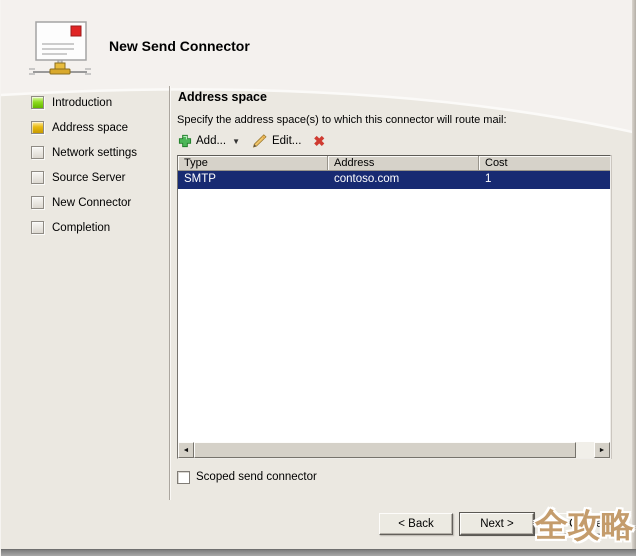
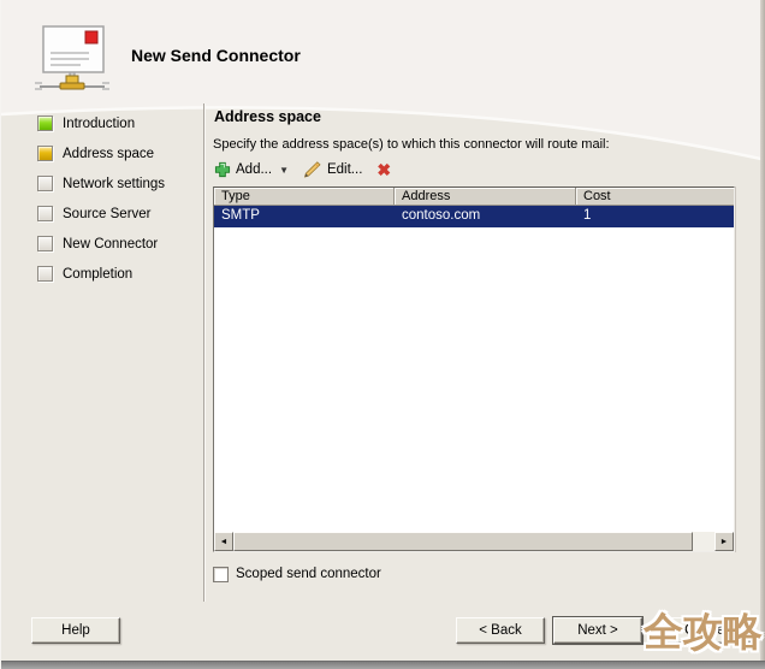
  New Send Connector
  Introduction
  Address space
  Network settings
  Source Server
  New Connector
  Completion
  Address space
  Specify the address space(s) to which this connector will route mail:
  Add...
  ▼
  Edit...
  ✖
  Type
  Address
  Cost
  SMTP
  contoso.com
  1
  Scoped send connector
+ Help
  < Back
  Next >
  Cancel
  全攻略
